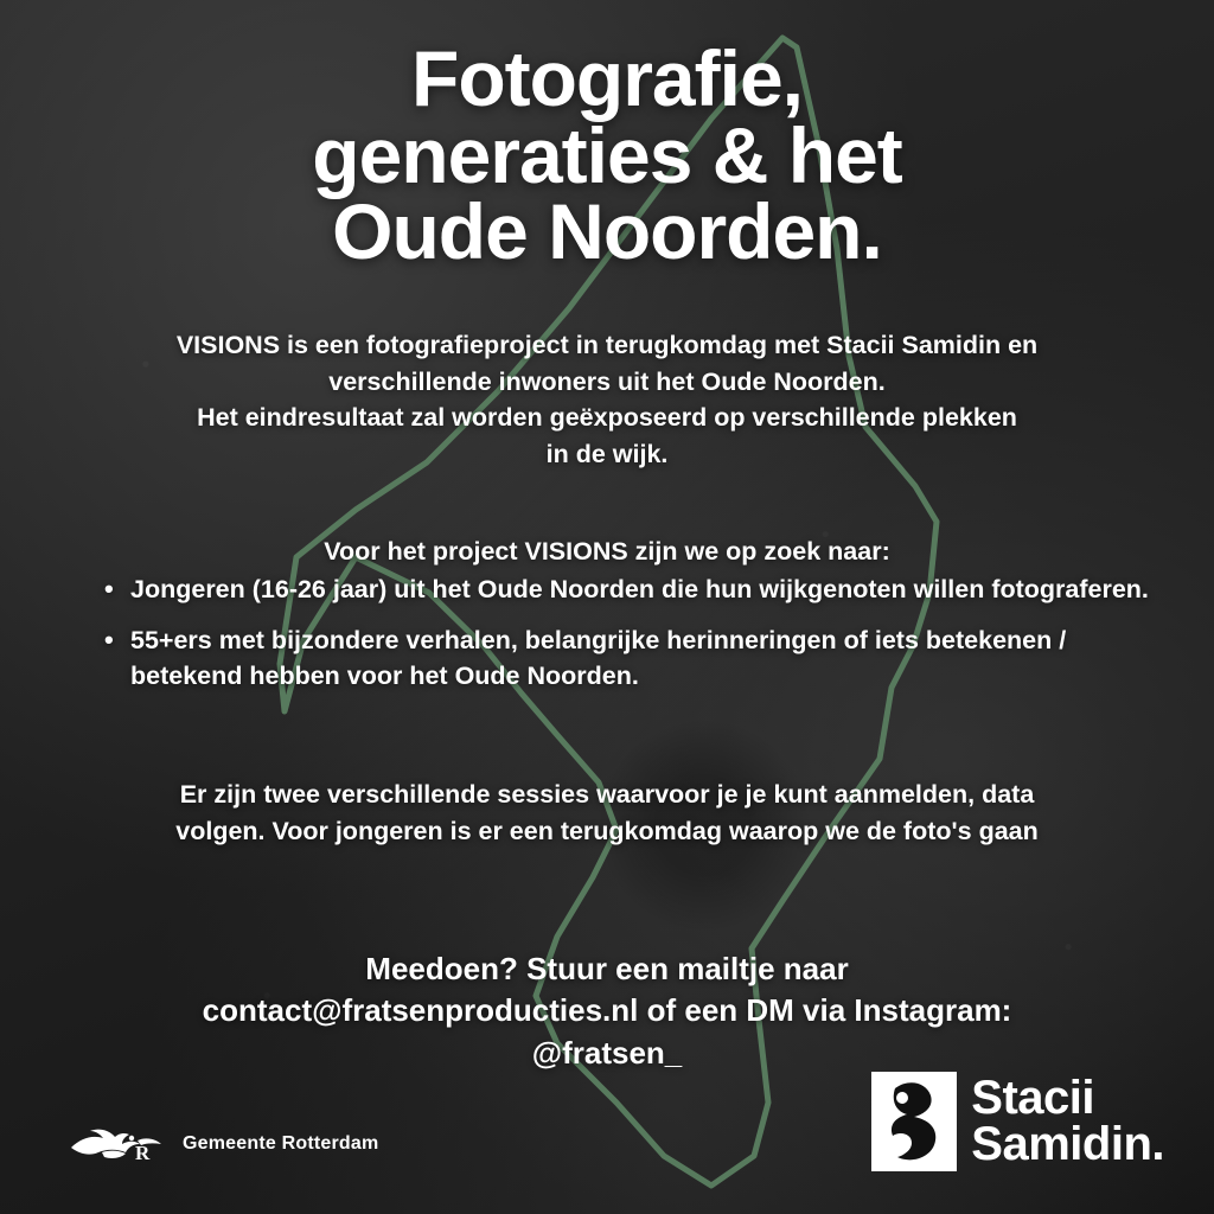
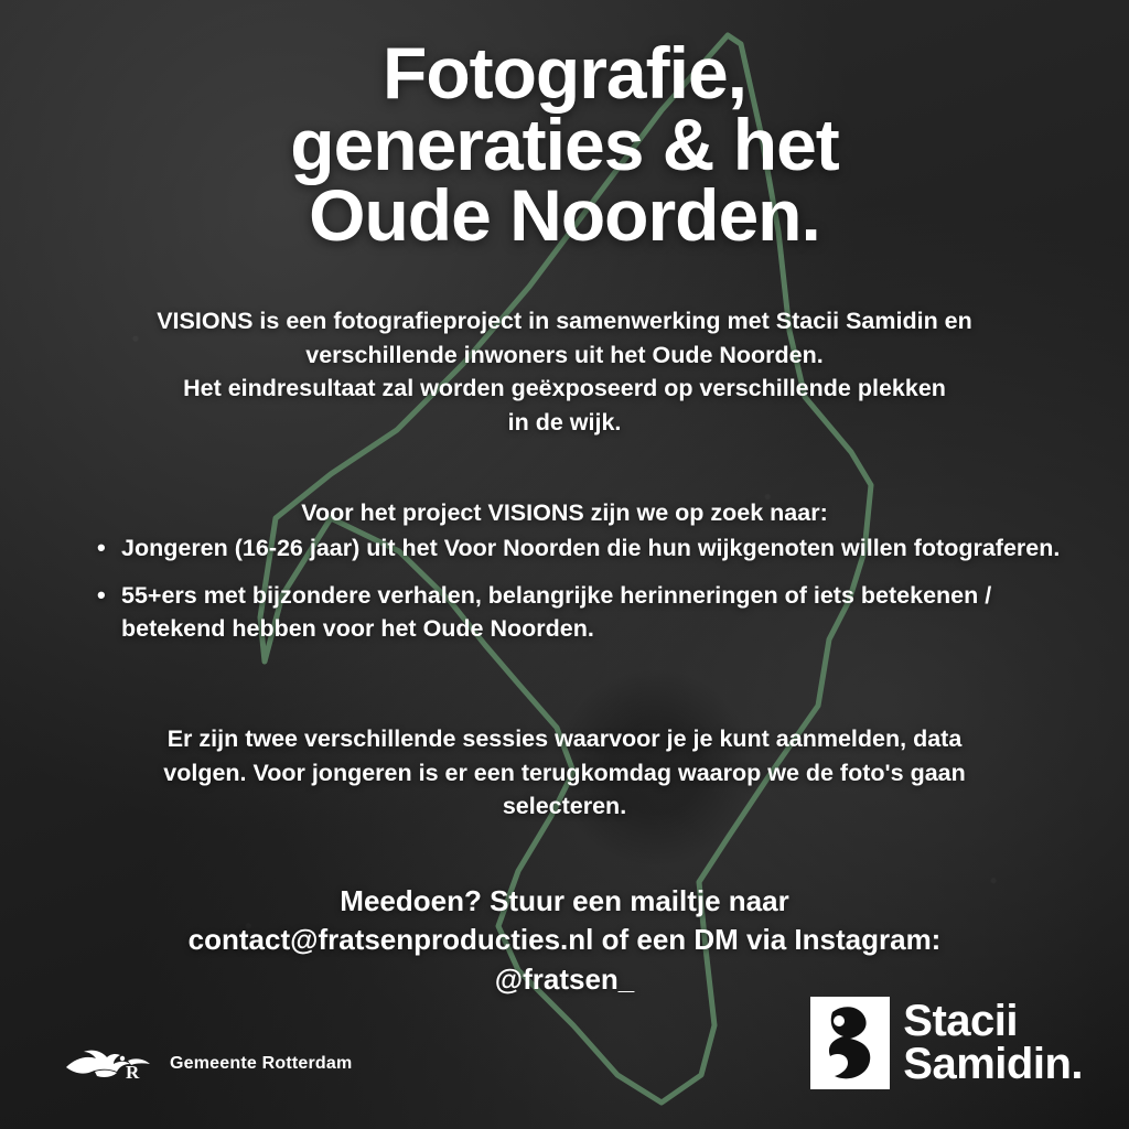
  Fotografie,
  generaties & het
  Oude Noorden.
- VISIONS is een fotografieproject in terugkomdag met Stacii Samidin en
+ VISIONS is een fotografieproject in samenwerking met Stacii Samidin en
  verschillende inwoners uit het Oude Noorden.
  Het eindresultaat zal worden geëxposeerd op verschillende plekken
  in de wijk.
  Voor het project VISIONS zijn we op zoek naar:
- Jongeren (16-26 jaar) uit het Oude Noorden die hun wijkgenoten willen fotograferen.
+ Jongeren (16-26 jaar) uit het Voor Noorden die hun wijkgenoten willen fotograferen.
  55+ers met bijzondere verhalen, belangrijke herinneringen of iets betekenen / betekend hebben voor het Oude Noorden.
  Er zijn twee verschillende sessies waarvoor je je kunt aanmelden, data
  volgen. Voor jongeren is er een terugkomdag waarop we de foto's gaan
+ selecteren.
  Meedoen? Stuur een mailtje naar
  contact@fratsenproducties.nl of een DM via Instagram:
  @fratsen_
  R
  Gemeente Rotterdam
  Stacii
  Samidin.
